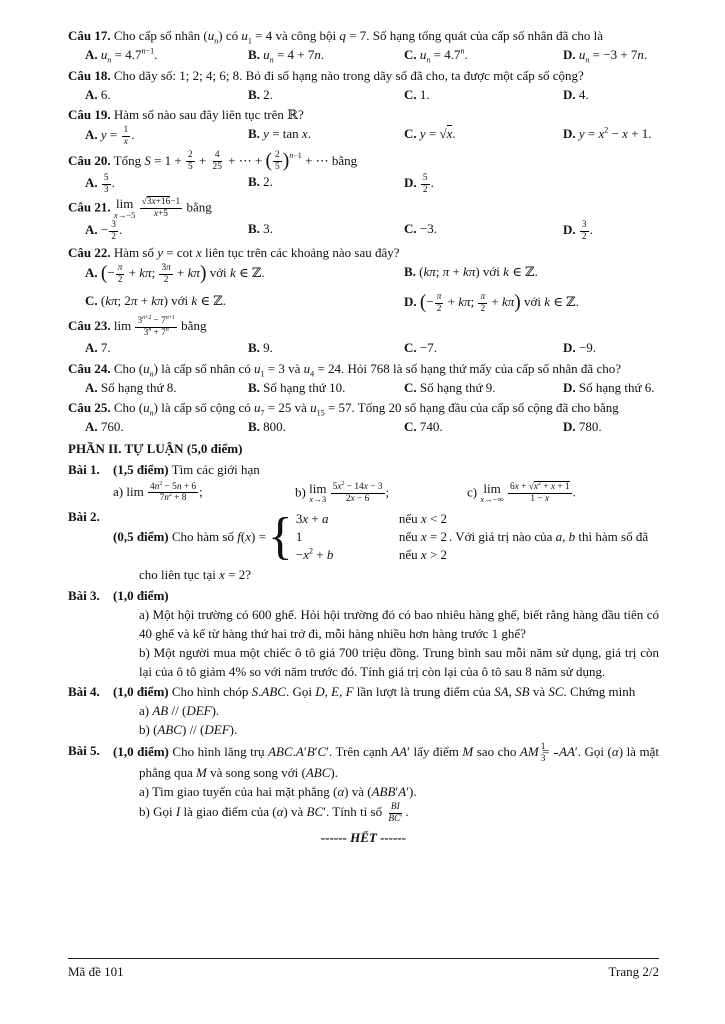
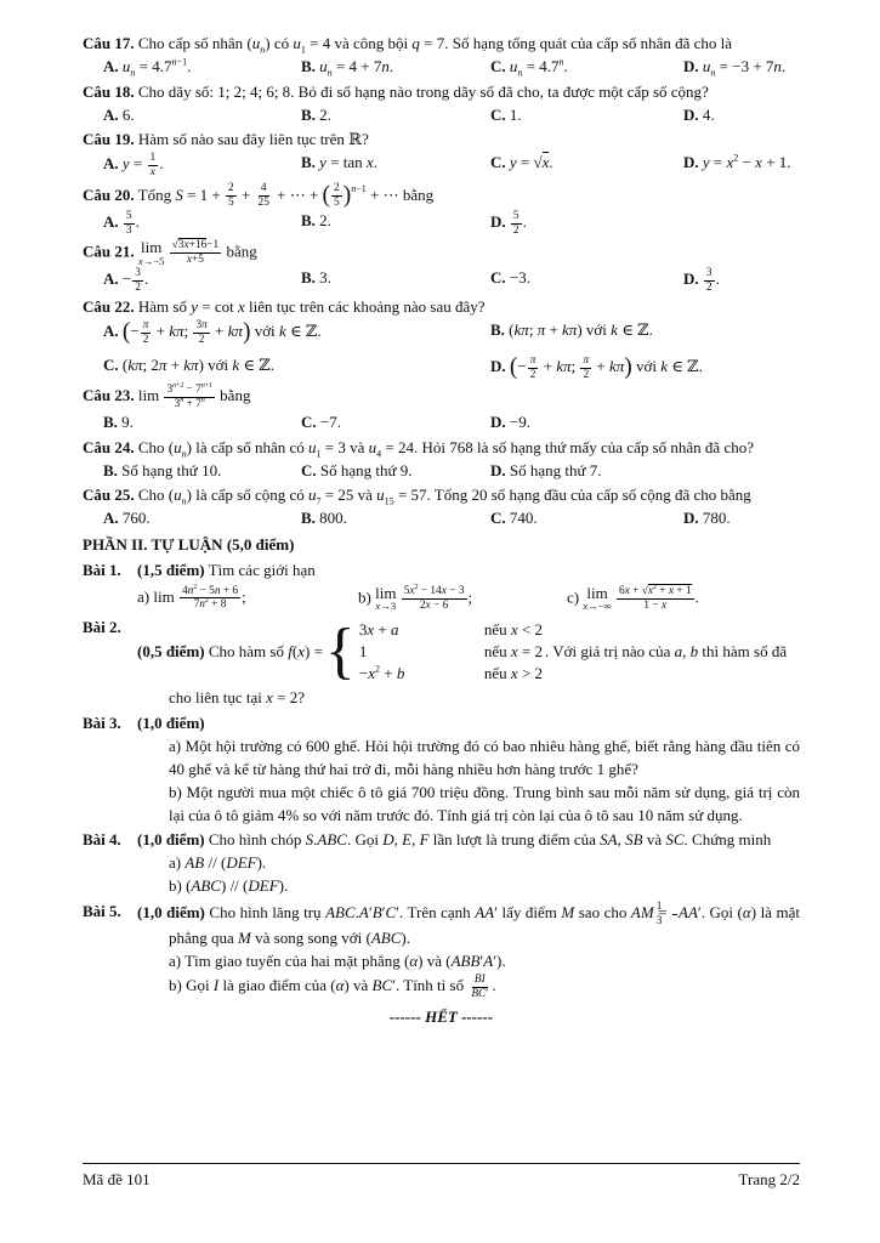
  Câu 17. Cho cấp số nhân (un) có u1 = 4 và công bội q = 7. Số hạng tổng quát của cấp số nhân đã cho là
  A. un = 4.7n−1.
  B. un = 4 + 7n.
  C. un = 4.7n.
  D. un = −3 + 7n.
  Câu 18. Cho dãy số: 1; 2; 4; 6; 8. Bỏ đi số hạng nào trong dãy số đã cho, ta được một cấp số cộng?
  A. 6.
  B. 2.
  C. 1.
  D. 4.
  Câu 19. Hàm số nào sau đây liên tục trên ℝ?
  A. y =
  1
  x
  .
  B. y = tan x.
  C. y = √x.
  D. y = x2 − x + 1.
  Câu 20. Tổng S = 1 +
  2
  5
  +
  4
  25
  + ⋯ + (
  2
  5
  )n−1 + ⋯ bằng
  A.
  5
  3
  .
  B. 2.
  D.
  5
  2
  .
  Câu 21.
  lim
  x→−5
  √3x+16−1
  x+5
  bằng
  A. −
  3
  2
  .
  B. 3.
  C. −3.
  D.
  3
  2
  .
  Câu 22. Hàm số y = cot x liên tục trên các khoảng nào sau đây?
  A. (−
  π
  2
  + kπ;
  3π
  2
  + kπ) với k ∈ ℤ.
  B. (kπ; π + kπ) với k ∈ ℤ.
  C. (kπ; 2π + kπ) với k ∈ ℤ.
  D. (−
  π
  2
  + kπ;
  π
  2
  + kπ) với k ∈ ℤ.
  Câu 23. lim
  bằng
- A. 7.
  B. 9.
  C. −7.
  D. −9.
  Câu 24. Cho (un) là cấp số nhân có u1 = 3 và u4 = 24. Hỏi 768 là số hạng thứ mấy của cấp số nhân đã cho?
- A. Số hạng thứ 8.
  B. Số hạng thứ 10.
  C. Số hạng thứ 9.
- D. Số hạng thứ 6.
+ D. Số hạng thứ 7.
  Câu 25. Cho (un) là cấp số cộng có u7 = 25 và u15 = 57. Tổng 20 số hạng đầu của cấp số cộng đã cho bằng
  A. 760.
  B. 800.
  C. 740.
  D. 780.
  PHẦN II. TỰ LUẬN (5,0 điểm)
  Bài 1.
  (1,5 điểm) Tìm các giới hạn
  a) lim
  4n − 5n + 6
  7n + 8
  ;
  b)
  lim
  x→3
  5x − 14x − 3
  2x − 6
  ;
  c)
  lim
  x→−∞
  6x + √x + x + 1
  1 − x
  .
  Bài 2.
  (0,5 điểm) Cho hàm số f(x) =
  {
  3x + a
  nếu x < 2
  1
  nếu x = 2
  −x2 + b
  nếu x > 2
  . Với giá trị nào của a, b thì hàm số đã
  cho liên tục tại x = 2?
  Bài 3.
  (1,0 điểm)
  a) Một hội trường có 600 ghế. Hỏi hội trường đó có bao nhiêu hàng ghế, biết rằng hàng đầu tiên có 40 ghế và kể từ hàng thứ hai trở đi, mỗi hàng nhiều hơn hàng trước 1 ghế?
- b) Một người mua một chiếc ô tô giá 700 triệu đồng. Trung bình sau mỗi năm sử dụng, giá trị còn lại của ô tô giảm 4% so với năm trước đó. Tính giá trị còn lại của ô tô sau 8 năm sử dụng.
+ b) Một người mua một chiếc ô tô giá 700 triệu đồng. Trung bình sau mỗi năm sử dụng, giá trị còn lại của ô tô giảm 4% so với năm trước đó. Tính giá trị còn lại của ô tô sau 10 năm sử dụng.
  Bài 4.
  (1,0 điểm) Cho hình chóp S.ABC. Gọi D, E, F lần lượt là trung điểm của SA, SB và SC. Chứng minh
  a) AB // (DEF).
  b) (ABC) // (DEF).
  Bài 5.
  (1,0 điểm) Cho hình lăng trụ ABC.A′B′C′. Trên cạnh AA′ lấy điểm M sao cho AM =
  1
  3
  AA′. Gọi (α) là mặt phẳng qua M và song song với (ABC).
  a) Tìm giao tuyến của hai mặt phẳng (α) và (ABB′A′).
  b) Gọi I là giao điểm của (α) và BC′. Tính tỉ số
  BI
  BC′
  .
  ------ HẾT ------
  Mã đề 101
  Trang 2/2
